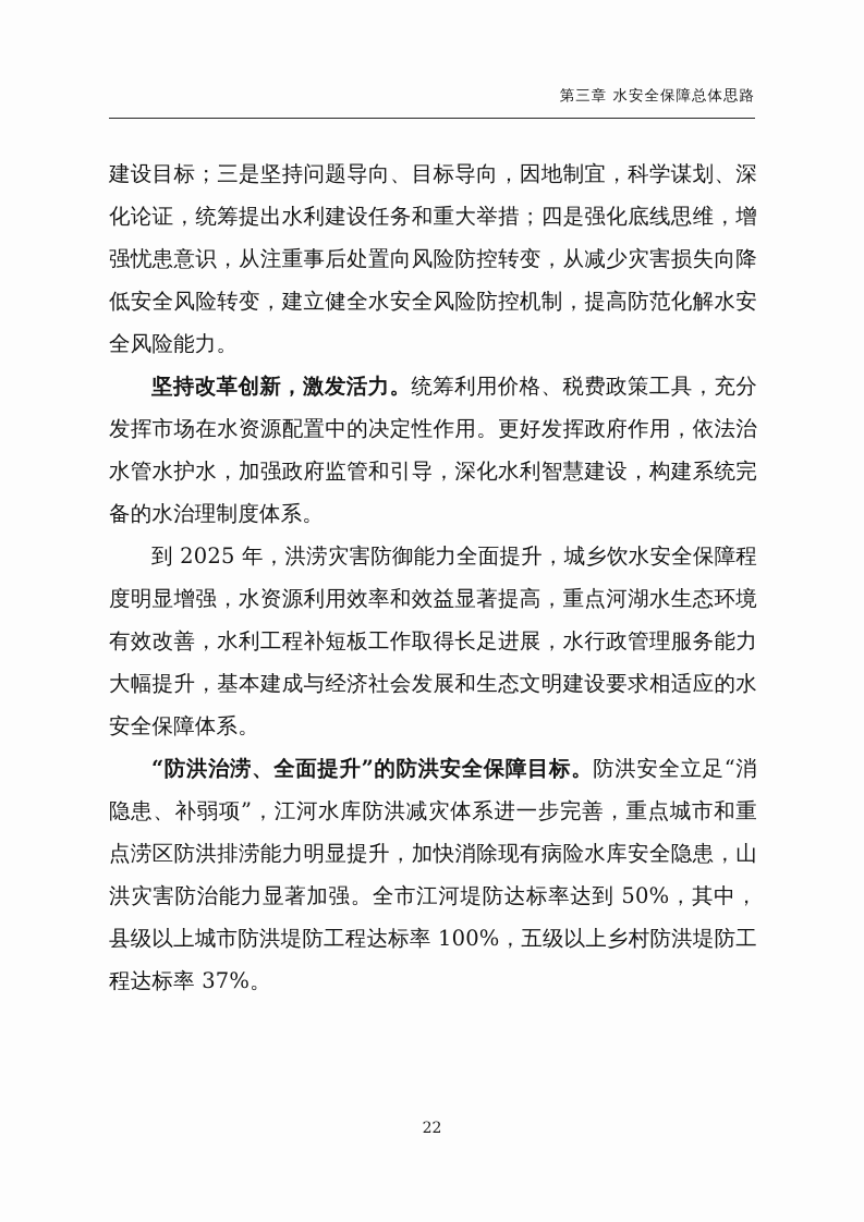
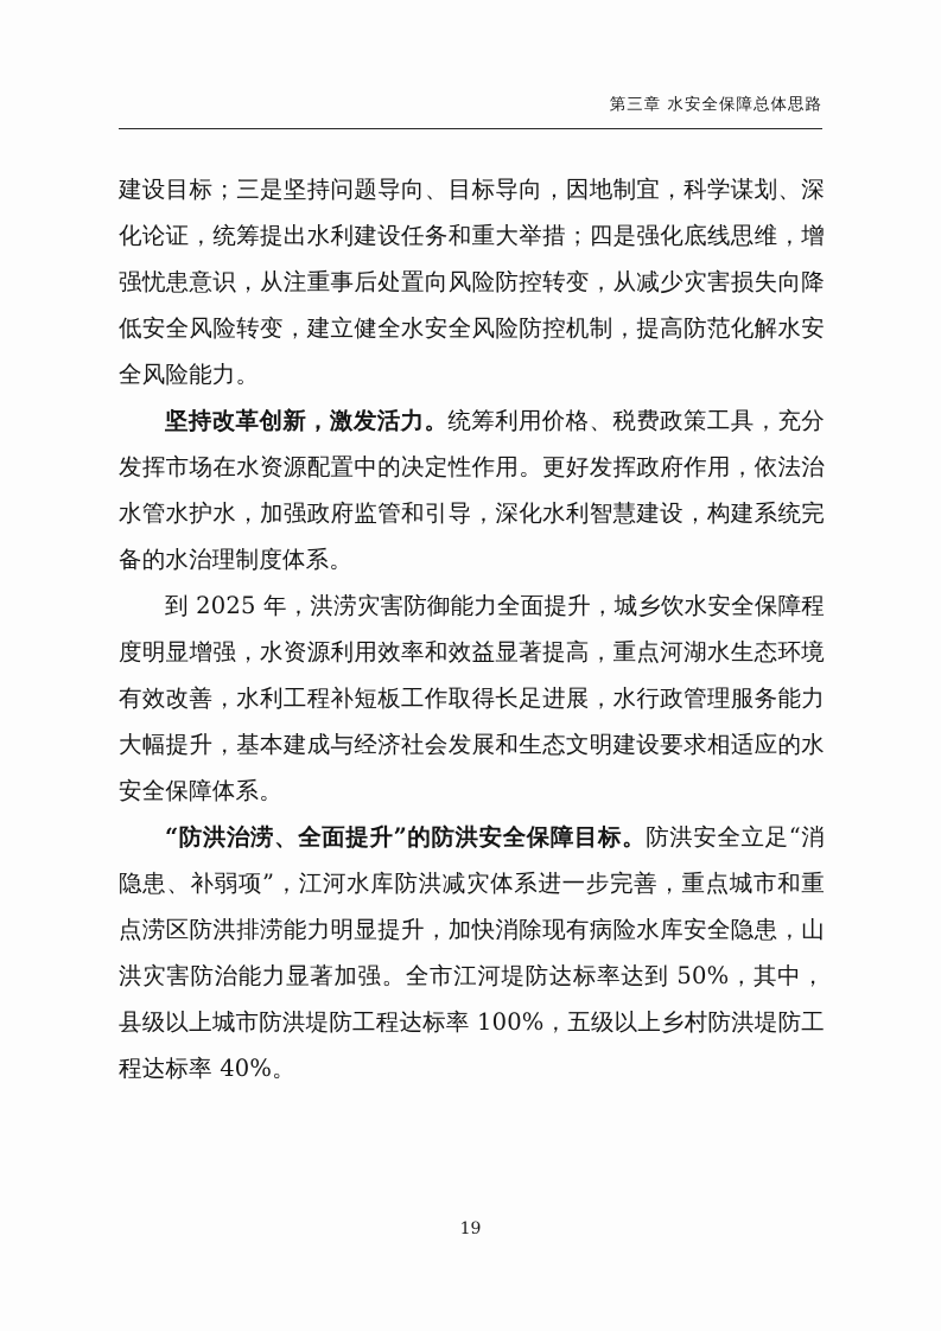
  第三章 水安全保障总体思路
  建设目标；三是坚持问题导向、目标导向，因地制宜，科学谋划、深化论证，统筹提出水利建设任务和重大举措；四是强化底线思维，增强忧患意识，从注重事后处置向风险防控转变，从减少灾害损失向降低安全风险转变，建立健全水安全风险防控机制，提高防范化解水安全风险能力。
  坚持改革创新，激发活力。统筹利用价格、税费政策工具，充分发挥市场在水资源配置中的决定性作用。更好发挥政府作用，依法治水管水护水，加强政府监管和引导，深化水利智慧建设，构建系统完备的水治理制度体系。
  到 2025 年，洪涝灾害防御能力全面提升，城乡饮水安全保障程度明显增强，水资源利用效率和效益显著提高，重点河湖水生态环境有效改善，水利工程补短板工作取得长足进展，水行政管理服务能力大幅提升，基本建成与经济社会发展和生态文明建设要求相适应的水安全保障体系。
- “防洪治涝、全面提升”的防洪安全保障目标。防洪安全立足“消隐患、补弱项”，江河水库防洪减灾体系进一步完善，重点城市和重点涝区防洪排涝能力明显提升，加快消除现有病险水库安全隐患，山洪灾害防治能力显著加强。全市江河堤防达标率达到 50%，其中，县级以上城市防洪堤防工程达标率 100%，五级以上乡村防洪堤防工程达标率 37%。
+ “防洪治涝、全面提升”的防洪安全保障目标。防洪安全立足“消隐患、补弱项”，江河水库防洪减灾体系进一步完善，重点城市和重点涝区防洪排涝能力明显提升，加快消除现有病险水库安全隐患，山洪灾害防治能力显著加强。全市江河堤防达标率达到 50%，其中，县级以上城市防洪堤防工程达标率 100%，五级以上乡村防洪堤防工程达标率 40%。
- 22
+ 19
